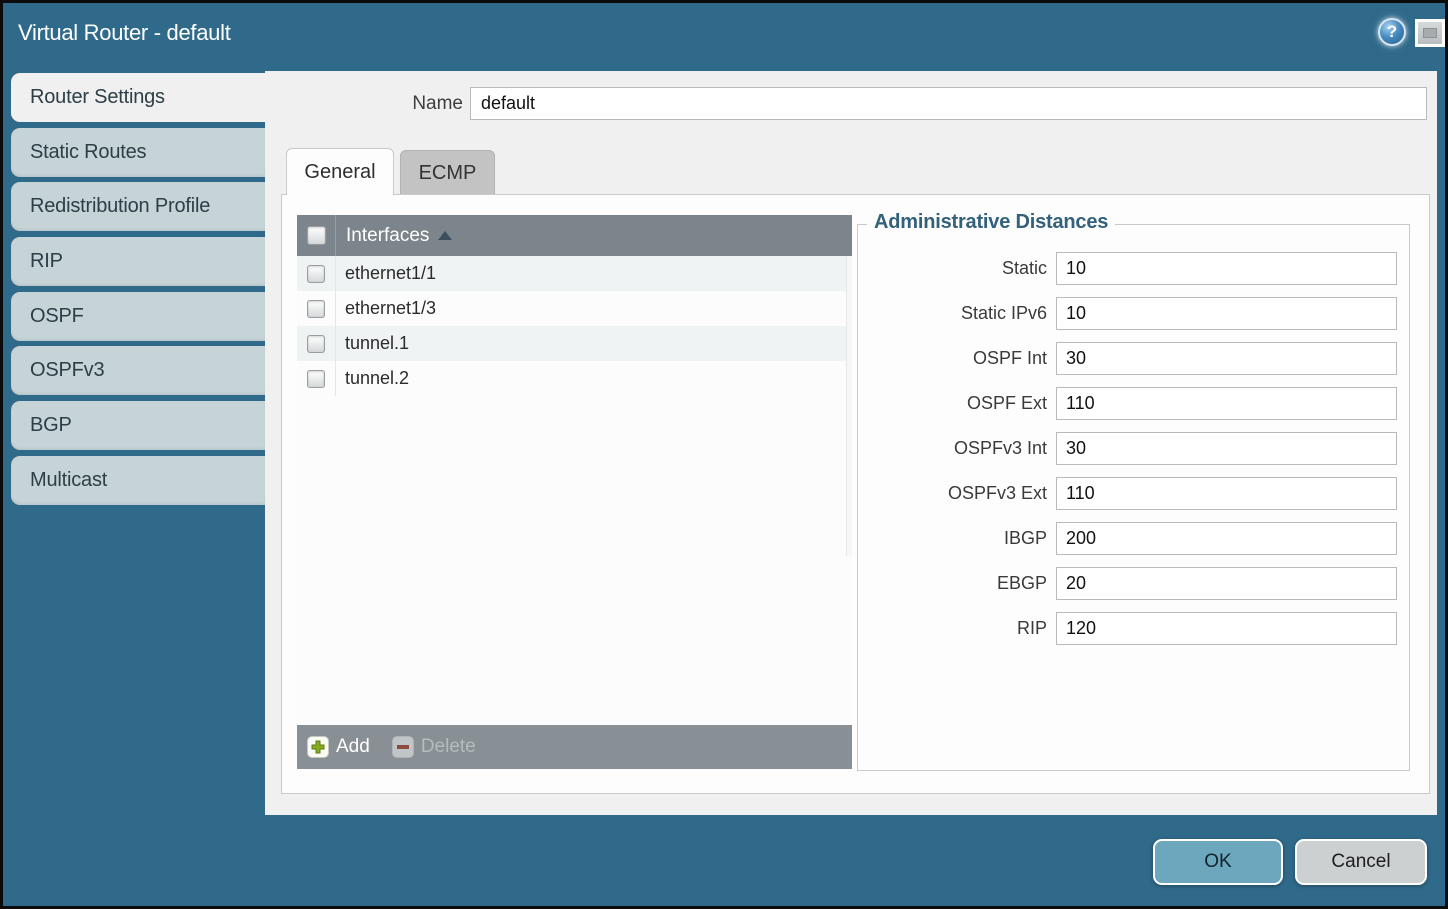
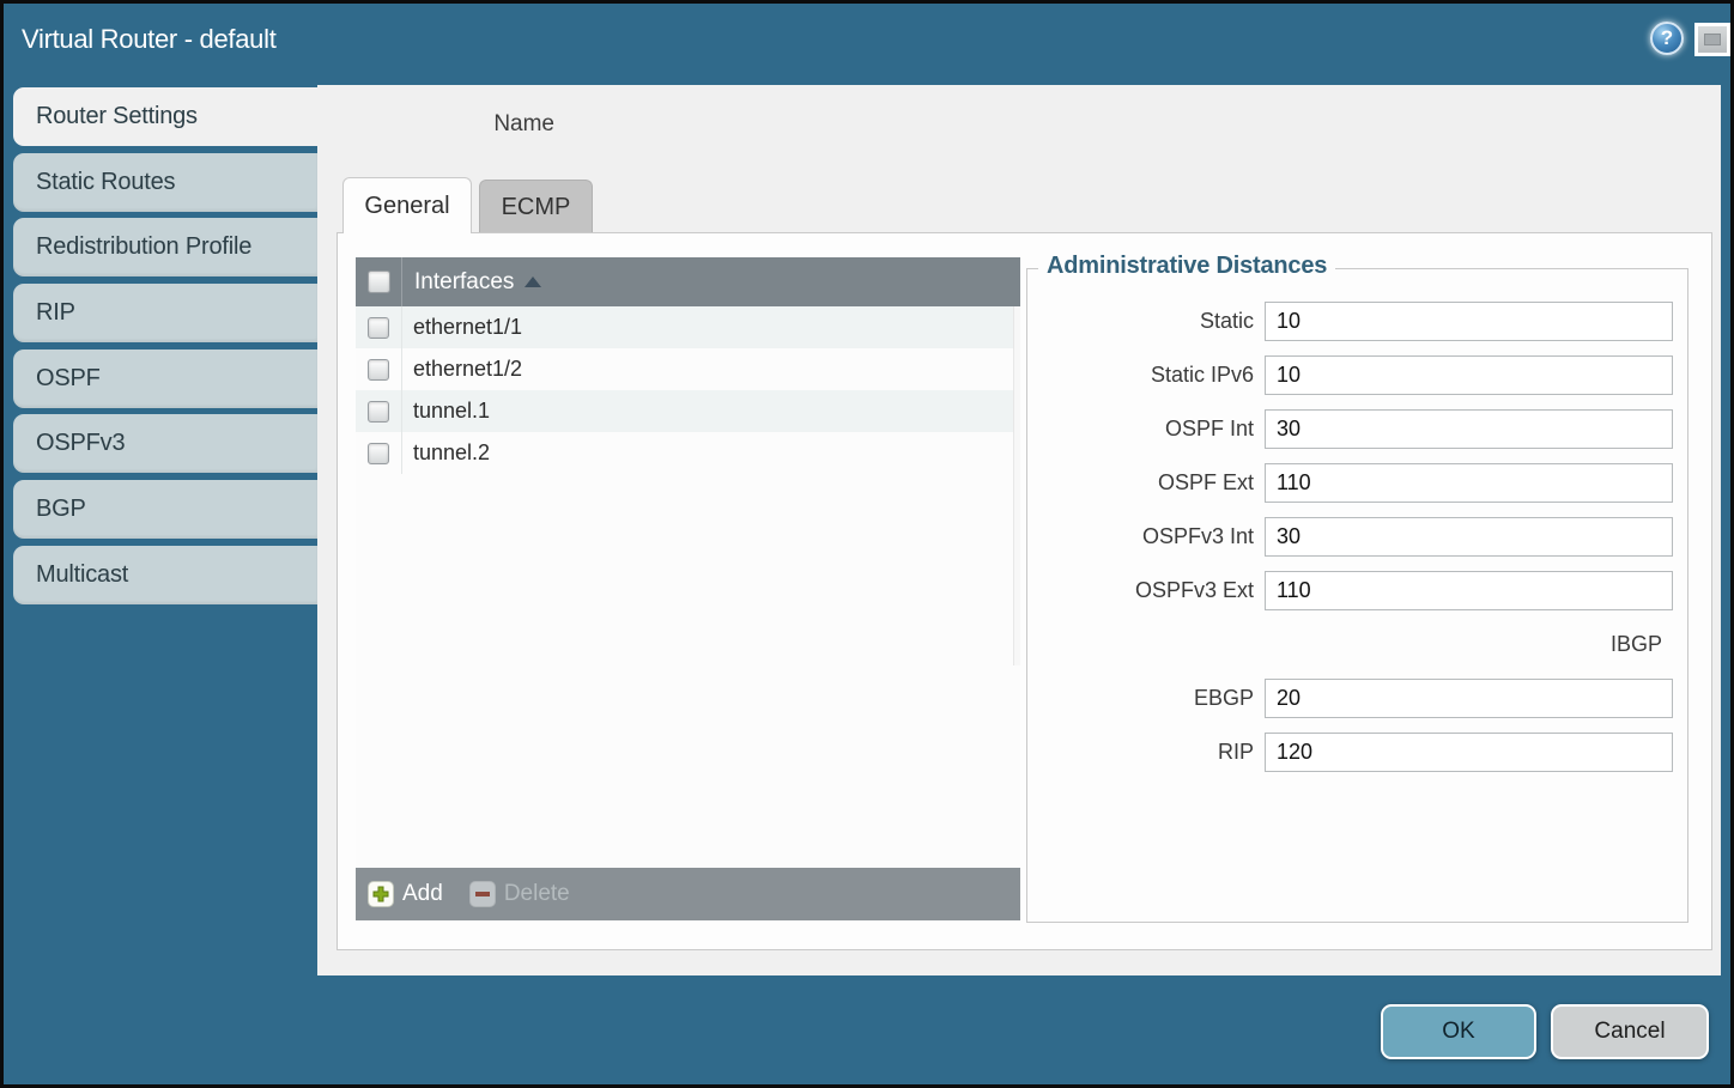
  Virtual Router - default
  ?
  Router Settings
  Static Routes
  Redistribution Profile
  RIP
  OSPF
  OSPFv3
  BGP
  Multicast
  Name
- default
  General
  ECMP
  Interfaces
  ethernet1/1
- ethernet1/3
+ ethernet1/2
  tunnel.1
  tunnel.2
  Add
  Delete
  Administrative Distances
  Static
  10
  Static IPv6
  10
  OSPF Int
  30
  OSPF Ext
  110
  OSPFv3 Int
  30
  OSPFv3 Ext
  110
  IBGP
- 200
  EBGP
  20
  RIP
  120
  OK
  Cancel
